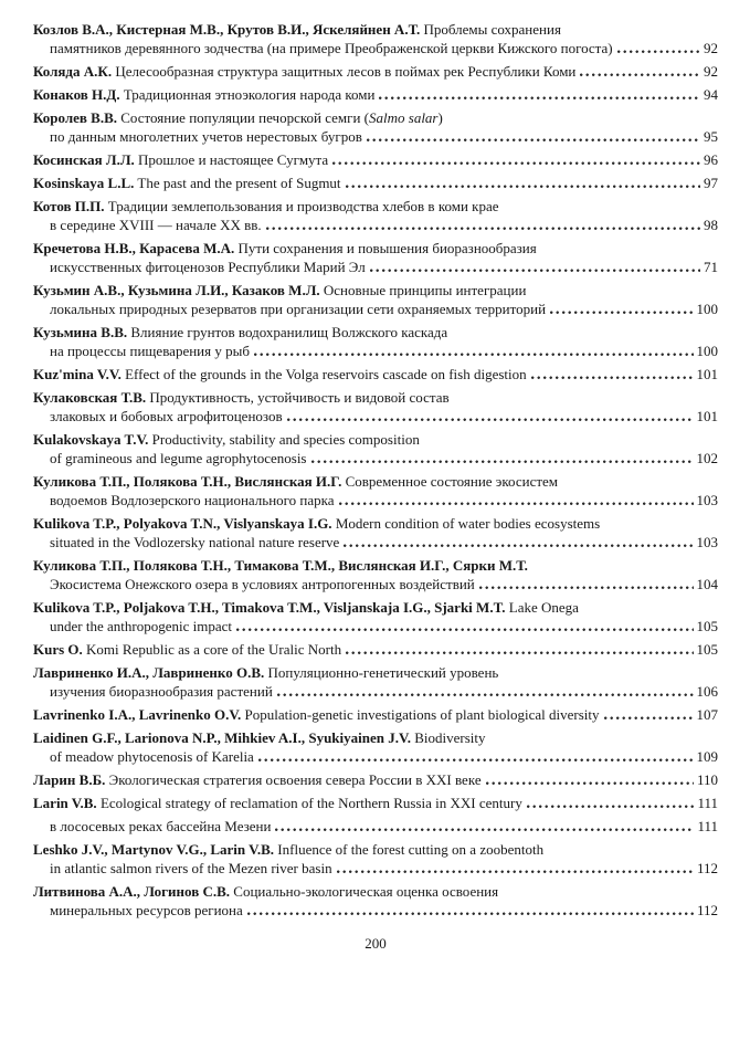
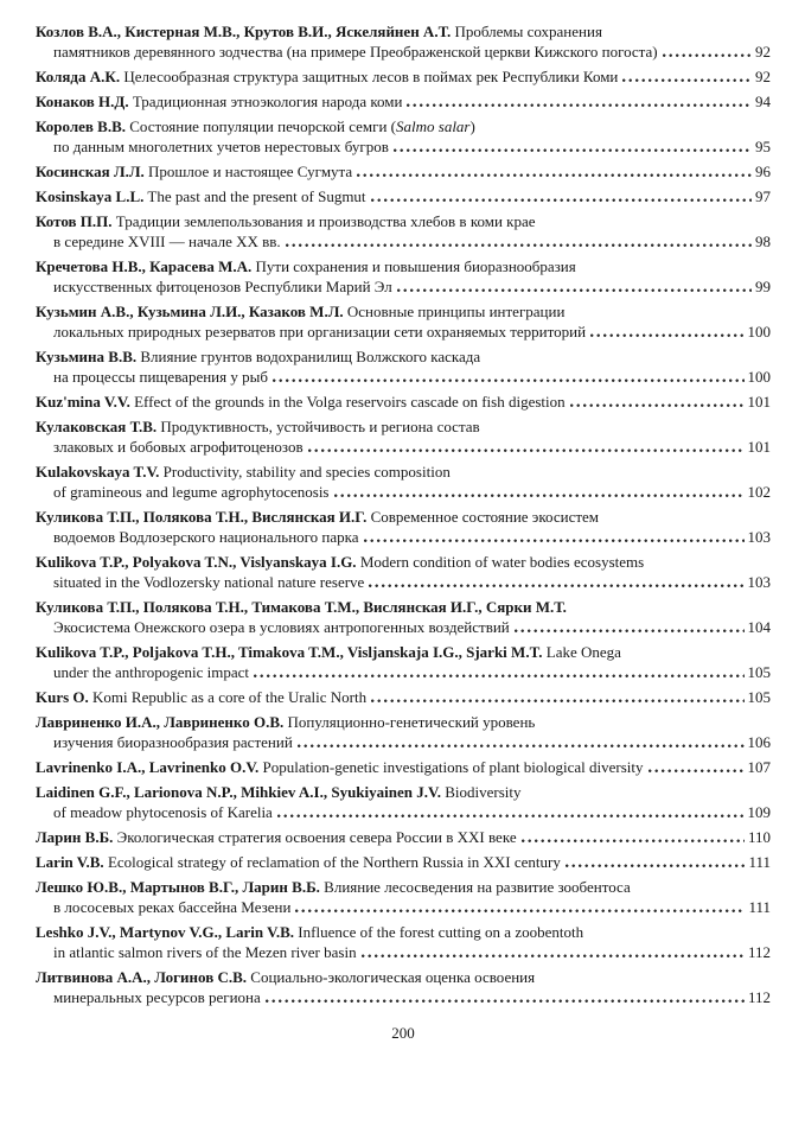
  Козлов В.А., Кистерная М.В., Крутов В.И., Яскеляйнен А.Т. Проблемы сохранения
  памятников деревянного зодчества (на примере Преображенской церкви Кижского погоста)
  92
  Коляда А.К. Целесообразная структура защитных лесов в поймах рек Республики Коми
  92
  Конаков Н.Д. Традиционная этноэкология народа коми
  94
  Королев В.В. Состояние популяции печорской семги (Salmo salar)
  по данным многолетних учетов нерестовых бугров
  95
  Косинская Л.Л. Прошлое и настоящее Сугмута
  96
  Kosinskaya L.L. The past and the present of Sugmut
  97
  Котов П.П. Традиции землепользования и производства хлебов в коми крае
  в середине XVIII — начале XX вв.
  98
  Кречетова Н.В., Карасева М.А. Пути сохранения и повышения биоразнообразия
  искусственных фитоценозов Республики Марий Эл
- 71
+ 99
  Кузьмин А.В., Кузьмина Л.И., Казаков М.Л. Основные принципы интеграции
  локальных природных резерватов при организации сети охраняемых территорий
  100
  Кузьмина В.В. Влияние грунтов водохранилищ Волжского каскада
  на процессы пищеварения у рыб
  100
  Kuz'mina V.V. Effect of the grounds in the Volga reservoirs cascade on fish digestion
  101
- Кулаковская Т.В. Продуктивность, устойчивость и видовой состав
+ Кулаковская Т.В. Продуктивность, устойчивость и региона состав
  злаковых и бобовых агрофитоценозов
  101
  Kulakovskaya T.V. Productivity, stability and species composition
  of gramineous and legume agrophytocenosis
  102
  Куликова Т.П., Полякова Т.Н., Вислянская И.Г. Современное состояние экосистем
  водоемов Водлозерского национального парка
  103
  Kulikova T.P., Polyakova T.N., Vislyanskaya I.G. Modern condition of water bodies ecosystems
  situated in the Vodlozersky national nature reserve
  103
  Куликова Т.П., Полякова Т.Н., Тимакова Т.М., Вислянская И.Г., Сярки М.Т.
  Экосистема Онежского озера в условиях антропогенных воздействий
  104
  Kulikova T.P., Poljakova T.H., Timakova T.M., Visljanskaja I.G., Sjarki M.T. Lake Onega
  under the anthropogenic impact
  105
  Kurs O. Komi Republic as a core of the Uralic North
  105
  Лавриненко И.А., Лавриненко О.В. Популяционно-генетический уровень
  изучения биоразнообразия растений
  106
  Lavrinenko I.A., Lavrinenko O.V. Population-genetic investigations of plant biological diversity
  107
  Laidinen G.F., Larionova N.P., Mihkiev A.I., Syukiyainen J.V. Biodiversity
  of meadow phytocenosis of Karelia
  109
  Ларин В.Б. Экологическая стратегия освоения севера России в XXI веке
  110
  Larin V.B. Ecological strategy of reclamation of the Northern Russia in XXI century
  111
+ Лешко Ю.В., Мартынов В.Г., Ларин В.Б. Влияние лесосведения на развитие зообентоса
  в лососевых реках бассейна Мезени
  111
  Leshko J.V., Martynov V.G., Larin V.B. Influence of the forest cutting on a zoobentoth
  in atlantic salmon rivers of the Mezen river basin
  112
  Литвинова А.А., Логинов С.В. Социально-экологическая оценка освоения
  минеральных ресурсов региона
  112
  200
